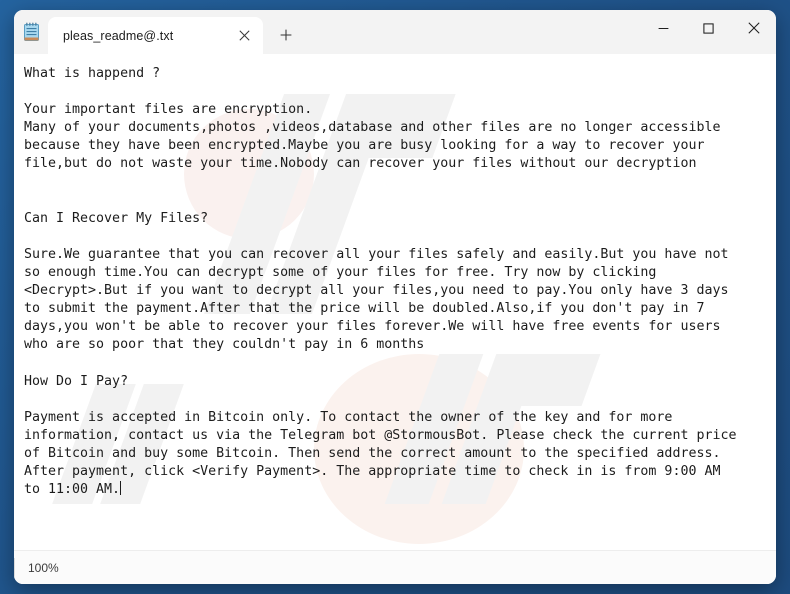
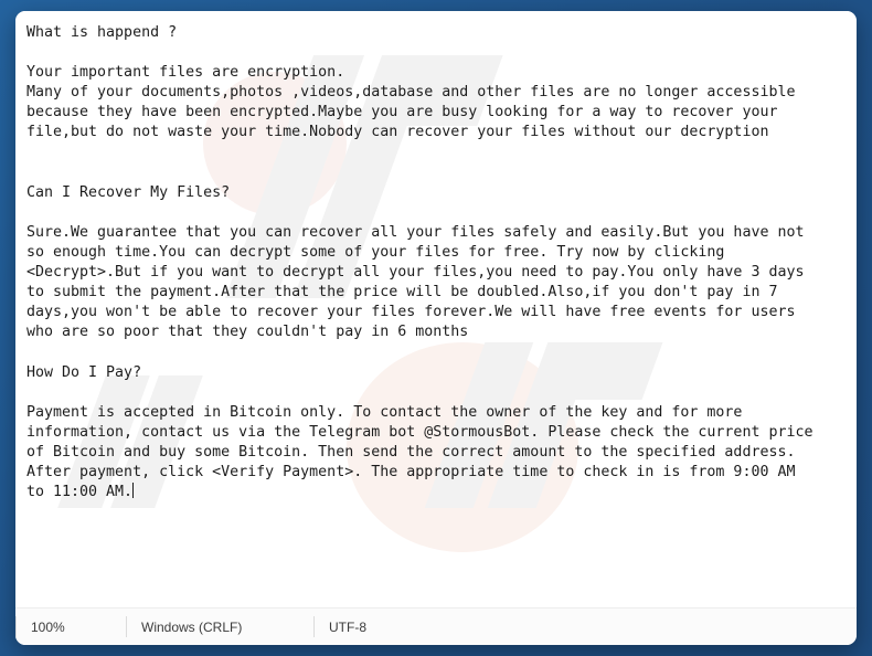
- pleas_readme@.txt
  What is happend ?
  Your important files are encryption.
  Many of your documents,photos ,videos,database and other files are no longer accessible
  because they have been encrypted.Maybe you are busy looking for a way to recover your
  file,but do not waste your time.Nobody can recover your files without our decryption
  Can I Recover My Files?
  Sure.We guarantee that you can recover all your files safely and easily.But you have not
  so enough time.You can decrypt some of your files for free. Try now by clicking
  <Decrypt>.But if you want to decrypt all your files,you need to pay.You only have 3 days
  to submit the payment.After that the price will be doubled.Also,if you don't pay in 7
  days,you won't be able to recover your files forever.We will have free events for users
  who are so poor that they couldn't pay in 6 months
  How Do I Pay?
  Payment is accepted in Bitcoin only. To contact the owner of the key and for more
  information, contact us via the Telegram bot @StormousBot. Please check the current price
  of Bitcoin and buy some Bitcoin. Then send the correct amount to the specified address.
  After payment, click <Verify Payment>. The appropriate time to check in is from 9:00 AM
  to 11:00 AM.
  100%
+ Windows (CRLF)
+ UTF-8
